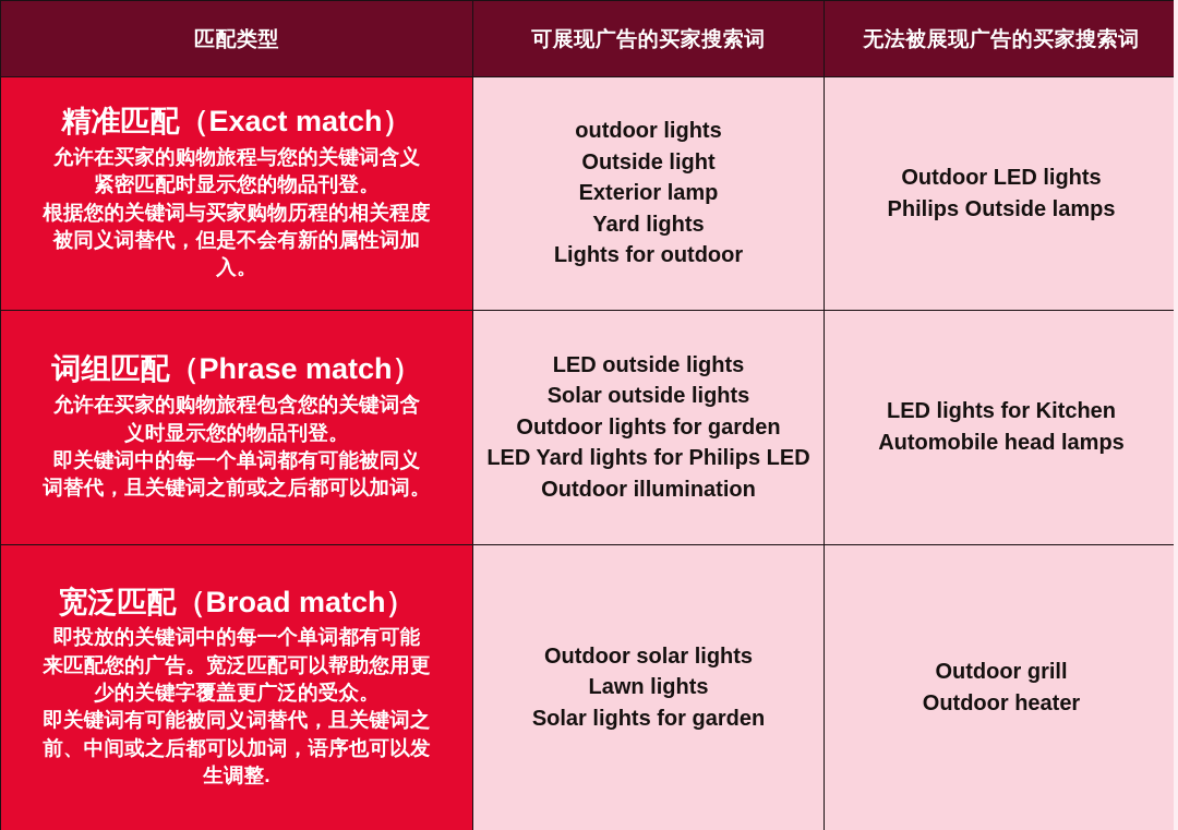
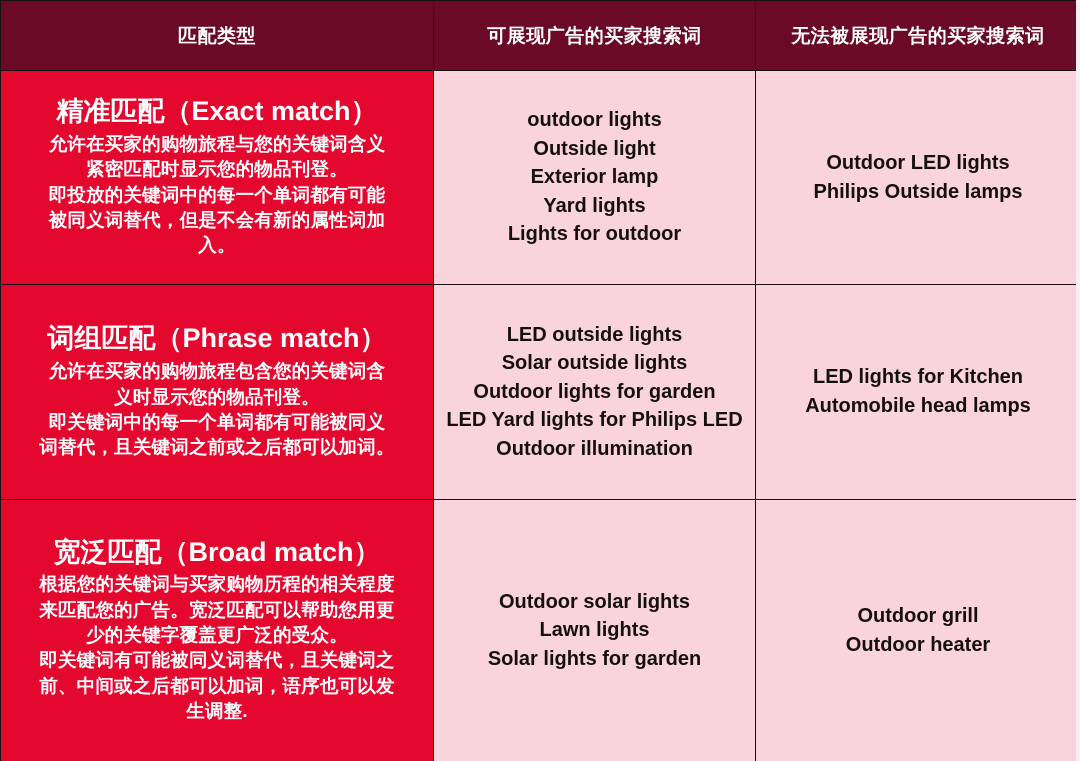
  匹配类型	可展现广告的买家搜索词	无法被展现广告的买家搜索词
- 精准匹配（Exact match） 允许在买家的购物旅程与您的关键词含义 紧密匹配时显示您的物品刊登。 根据您的关键词与买家购物历程的相关程度 被同义词替代，但是不会有新的属性词加 入。	outdoor lights Outside light Exterior lamp Yard lights Lights for outdoor	Outdoor LED lights Philips Outside lamps
+ 精准匹配（Exact match） 允许在买家的购物旅程与您的关键词含义 紧密匹配时显示您的物品刊登。 即投放的关键词中的每一个单词都有可能 被同义词替代，但是不会有新的属性词加 入。	outdoor lights Outside light Exterior lamp Yard lights Lights for outdoor	Outdoor LED lights Philips Outside lamps
  词组匹配（Phrase match） 允许在买家的购物旅程包含您的关键词含 义时显示您的物品刊登。 即关键词中的每一个单词都有可能被同义 词替代，且关键词之前或之后都可以加词。	LED outside lights Solar outside lights Outdoor lights for garden LED Yard lights for Philips LED Outdoor illumination	LED lights for Kitchen Automobile head lamps
- 宽泛匹配（Broad match） 即投放的关键词中的每一个单词都有可能 来匹配您的广告。宽泛匹配可以帮助您用更 少的关键字覆盖更广泛的受众。 即关键词有可能被同义词替代，且关键词之 前、中间或之后都可以加词，语序也可以发 生调整.	Outdoor solar lights Lawn lights Solar lights for garden	Outdoor grill Outdoor heater
+ 宽泛匹配（Broad match） 根据您的关键词与买家购物历程的相关程度 来匹配您的广告。宽泛匹配可以帮助您用更 少的关键字覆盖更广泛的受众。 即关键词有可能被同义词替代，且关键词之 前、中间或之后都可以加词，语序也可以发 生调整.	Outdoor solar lights Lawn lights Solar lights for garden	Outdoor grill Outdoor heater
